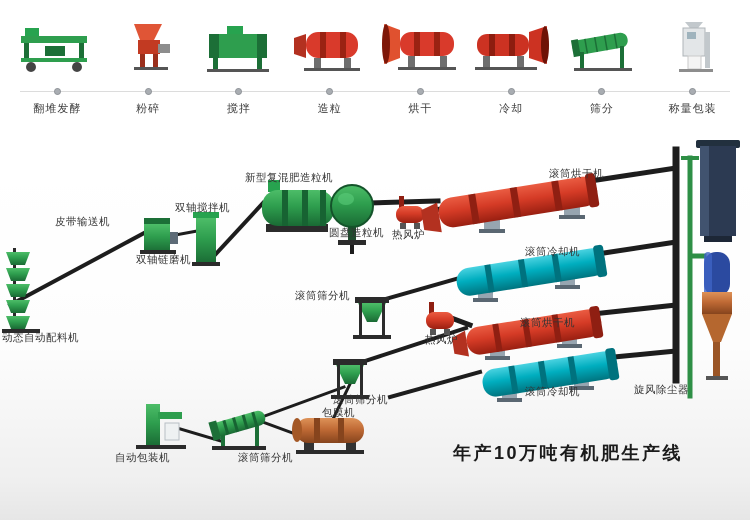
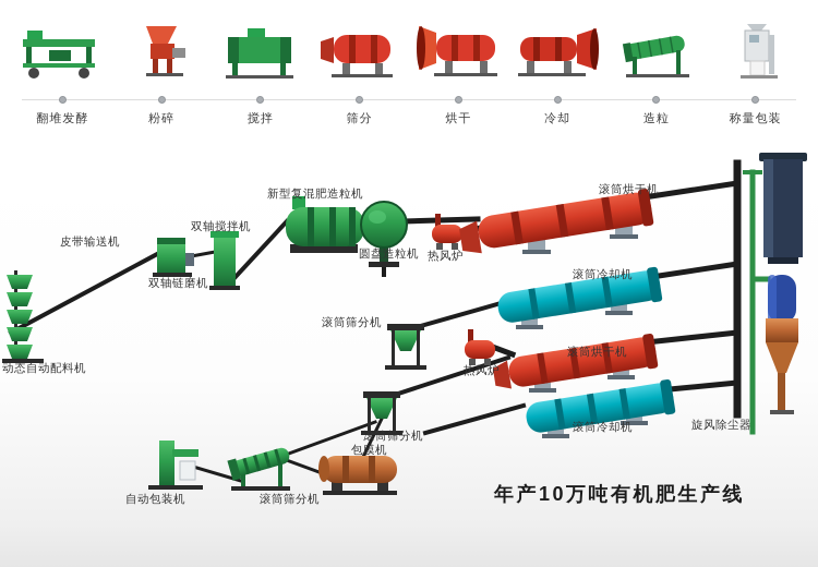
  翻堆发酵
  粉碎
  搅拌
- 造粒
+ 筛分
  烘干
  冷却
- 筛分
+ 造粒
  称量包装
  皮带输送机
  双轴搅拌机
  双轴链磨机
  新型复混肥造粒机
  圆盘造粒机
  热风炉
  滚筒烘干机
  滚筒冷却机
  滚筒筛分机
  滚筒烘干机
  热风炉
  滚筒冷却机
  滚筒筛分机
  动态自动配料机
  包膜机
  滚筒筛分机
  自动包装机
  旋风除尘器
  年产10万吨有机肥生产线
